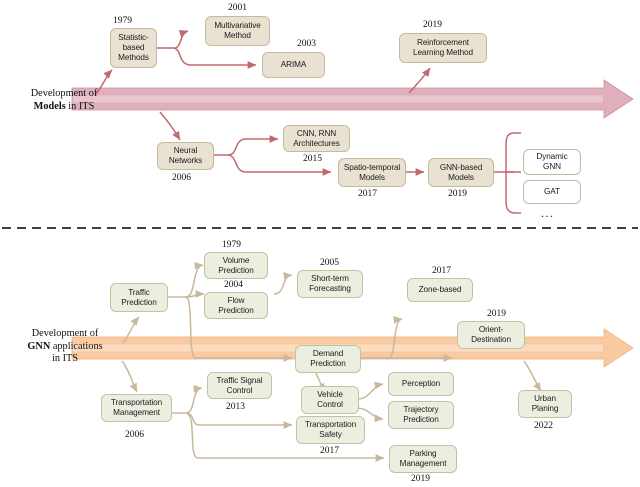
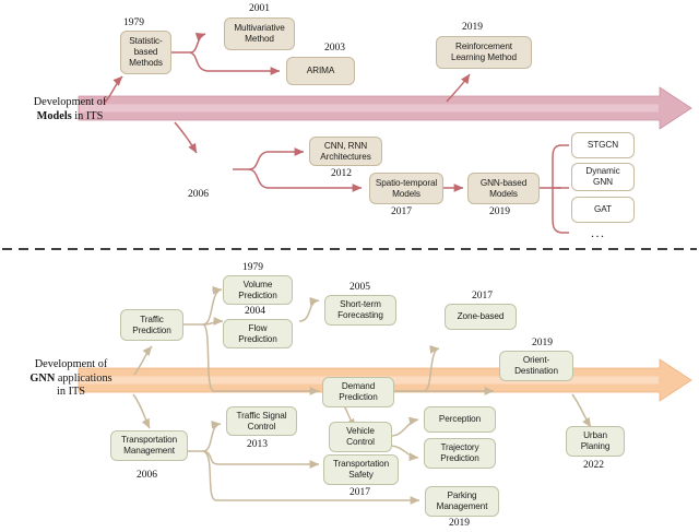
  Development of
  Models in ITS
  1979
  Statistic-
  based
  Methods
  2001
  Multivariative
  Method
  2003
  ARIMA
  2019
  Reinforcement
  Learning Method
- Neural
- Networks
  2006
  CNN, RNN
  Architectures
- 2015
+ 2012
  Spatio-temporal
  Models
  2017
  GNN-based
  Models
  2019
+ STGCN
  Dynamic
  GNN
  GAT
  ...
  Development of
  GNN applications
  in ITS
  Traffic
  Prediction
  1979
  Volume
  Prediction
  2004
  Flow
  Prediction
  2005
  Short-term
  Forecasting
  2017
  Zone-based
  Demand
  Prediction
  2019
  Orient-
  Destination
  Transportation
  Management
  2006
  Traffic Signal
  Control
  2013
  Vehicle
  Control
  Transportation
  Safety
  2017
  Perception
  Trajectory
  Prediction
  Parking
  Management
  2019
  Urban
  Planing
  2022
